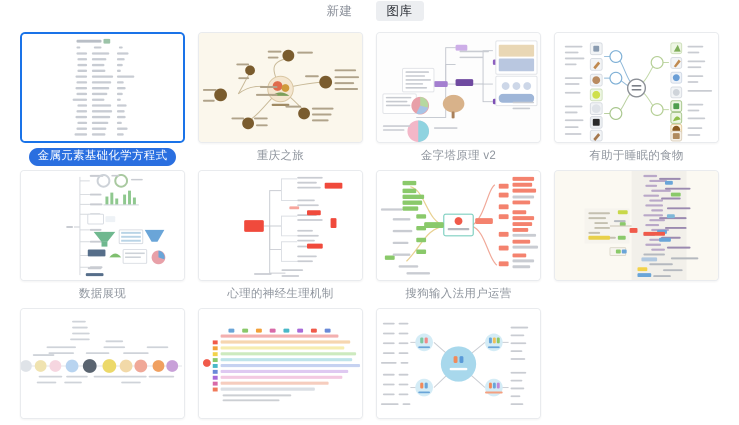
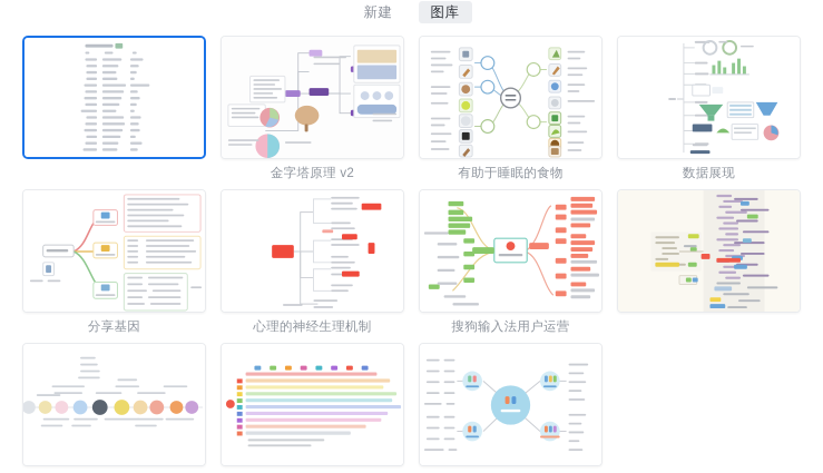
  新建
  图库
- 金属元素基础化学方程式
- 重庆之旅
  金字塔原理 v2
  有助于睡眠的食物
  数据展现
+ 分享基因
  心理的神经生理机制
  搜狗输入法用户运营
